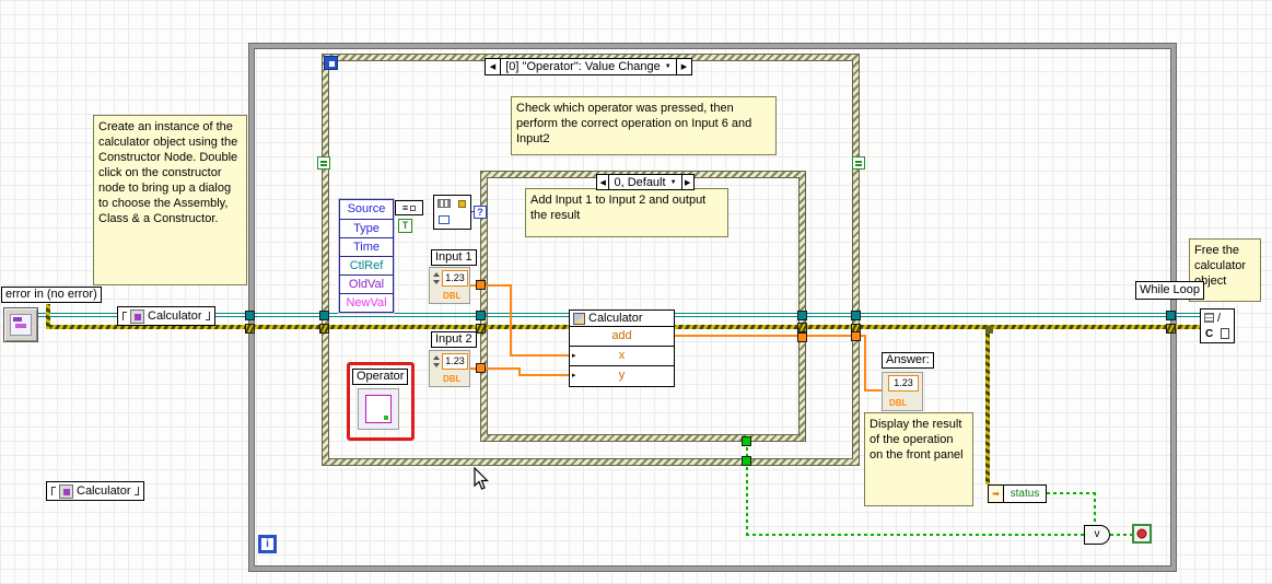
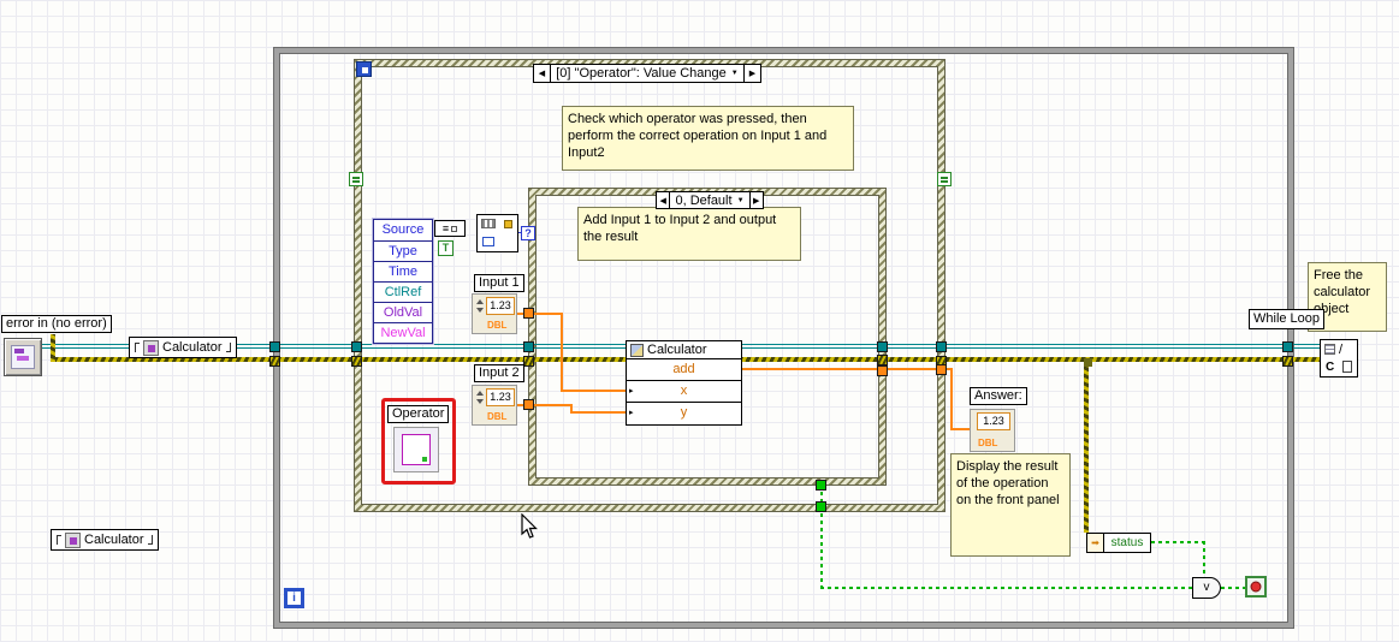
- Create an instance of the calculator object using the Constructor Node. Double click on the constructor node to bring up a dialog to choose the Assembly, Class & a Constructor.
- Check which operator was pressed, then perform the correct operation on Input 6 and Input2
+ Check which operator was pressed, then perform the correct operation on Input 1 and Input2
  Add Input 1 to Input 2 and output the result
  Display the result of the operation on the front panel
  Free the calculator bject
  error in (no error)
  Calculator
  Calculator
  While Loop
  i
  v
  [0] "Operator": Value Change
  Source
  Type
  Time
  CtlRef
  OldVal
  NewVal
  ≡
  T
  ?
  0, Default
  Input 1
  1.23
  DBL
  Input 2
  1.23
  DBL
  Operator
  Calculator
  add
  x
  y
  Answer:
  1.23
  DBL
  ➡
  status
  /
  C
